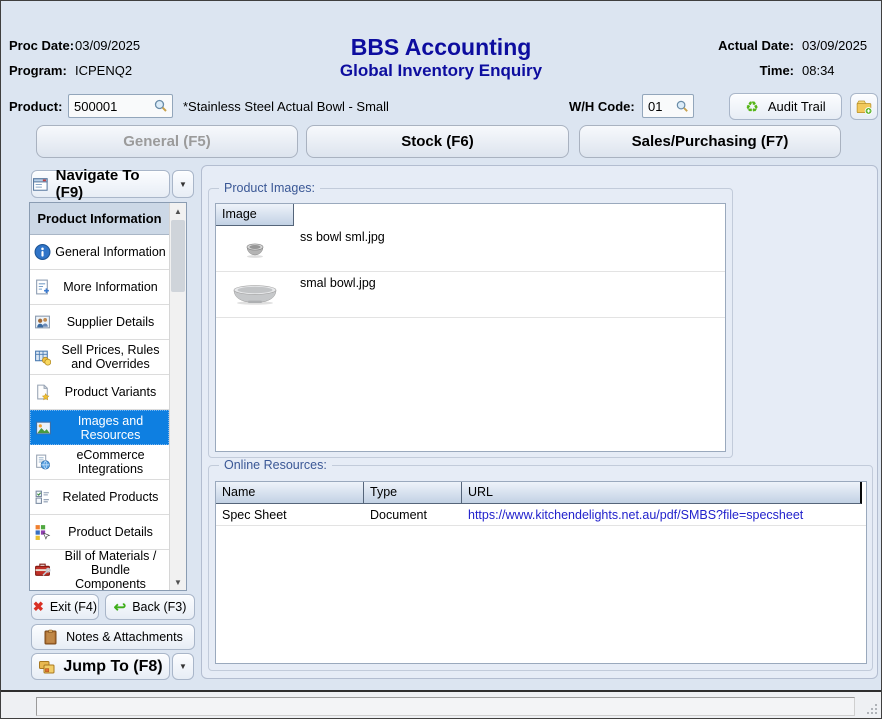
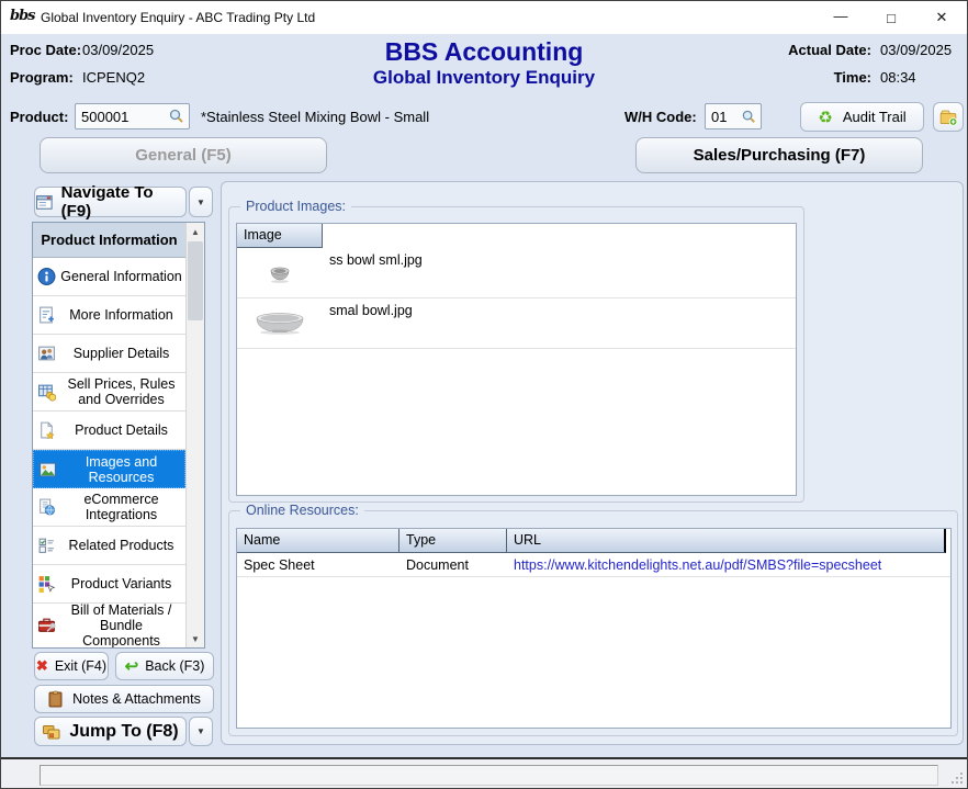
+ bbs
+ Global Inventory Enquiry - ABC Trading Pty Ltd
+ —
+ □
+ ✕
  Proc Date:
  03/09/2025
  Program:
  ICPENQ2
  BBS Accounting
  Global Inventory Enquiry
  Actual Date:
  03/09/2025
  Time:
  08:34
  Product:
  500001
- *Stainless Steel Actual Bowl - Small
+ *Stainless Steel Mixing Bowl - Small
  W/H Code:
  01
  ♻
  Audit Trail
  General (F5)
- Stock (F6)
  Sales/Purchasing (F7)
  Navigate To (F9)
  ▼
  Product Information
  General Information
  More Information
  Supplier Details
  Sell Prices, Rules and Overrides
- Product Variants
+ Product Details
  Images and Resources
  eCommerce Integrations
  Related Products
- Product Details
+ Product Variants
  Bill of Materials / Bundle Components
  ▲
  ▼
  ✖
  Exit (F4)
  ↩
  Back (F3)
  Notes & Attachments
  Jump To (F8)
  ▼
  Product Images:
  Image
  ss bowl sml.jpg
  smal bowl.jpg
  Online Resources:
  Name
  Type
  URL
  Spec Sheet
  Document
  https://www.kitchendelights.net.au/pdf/SMBS?file=specsheet
